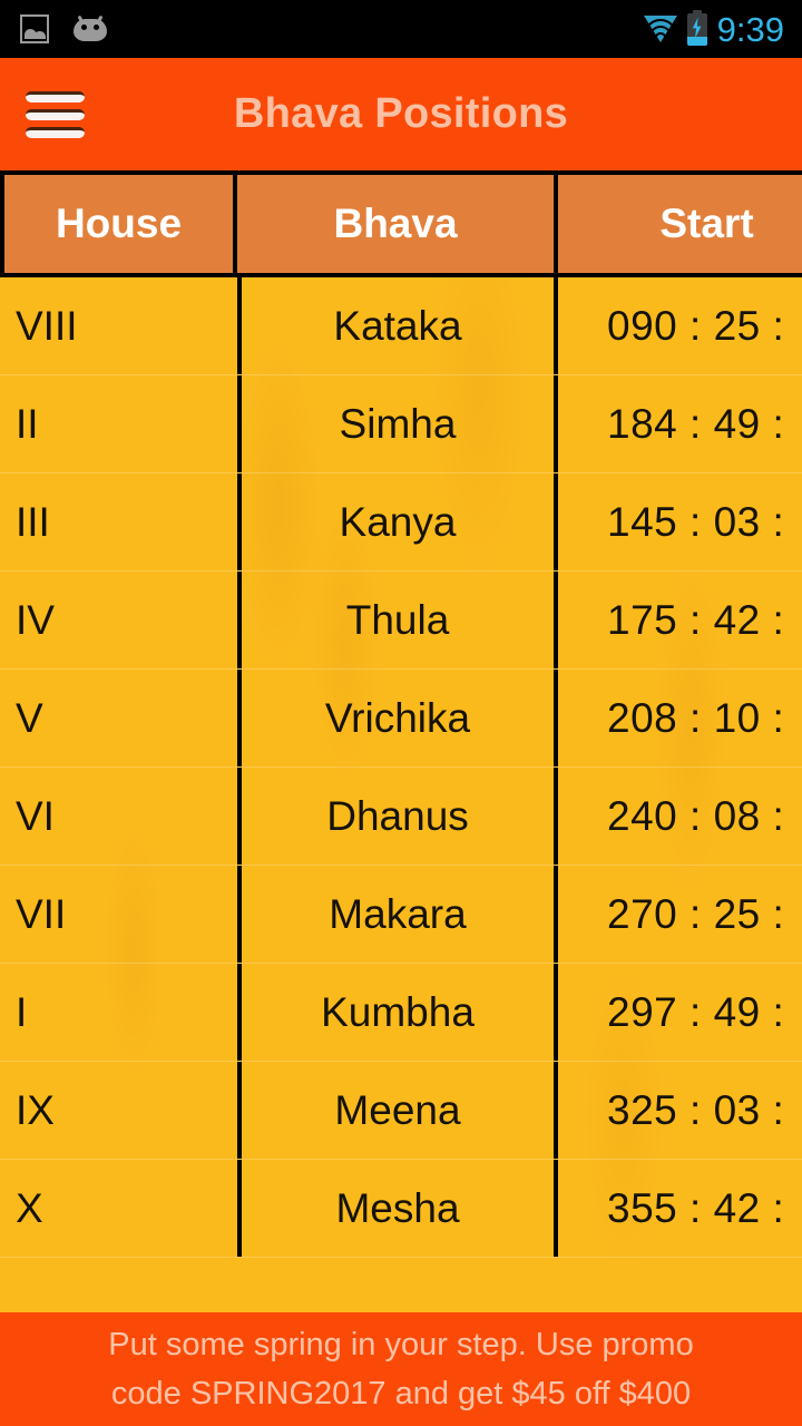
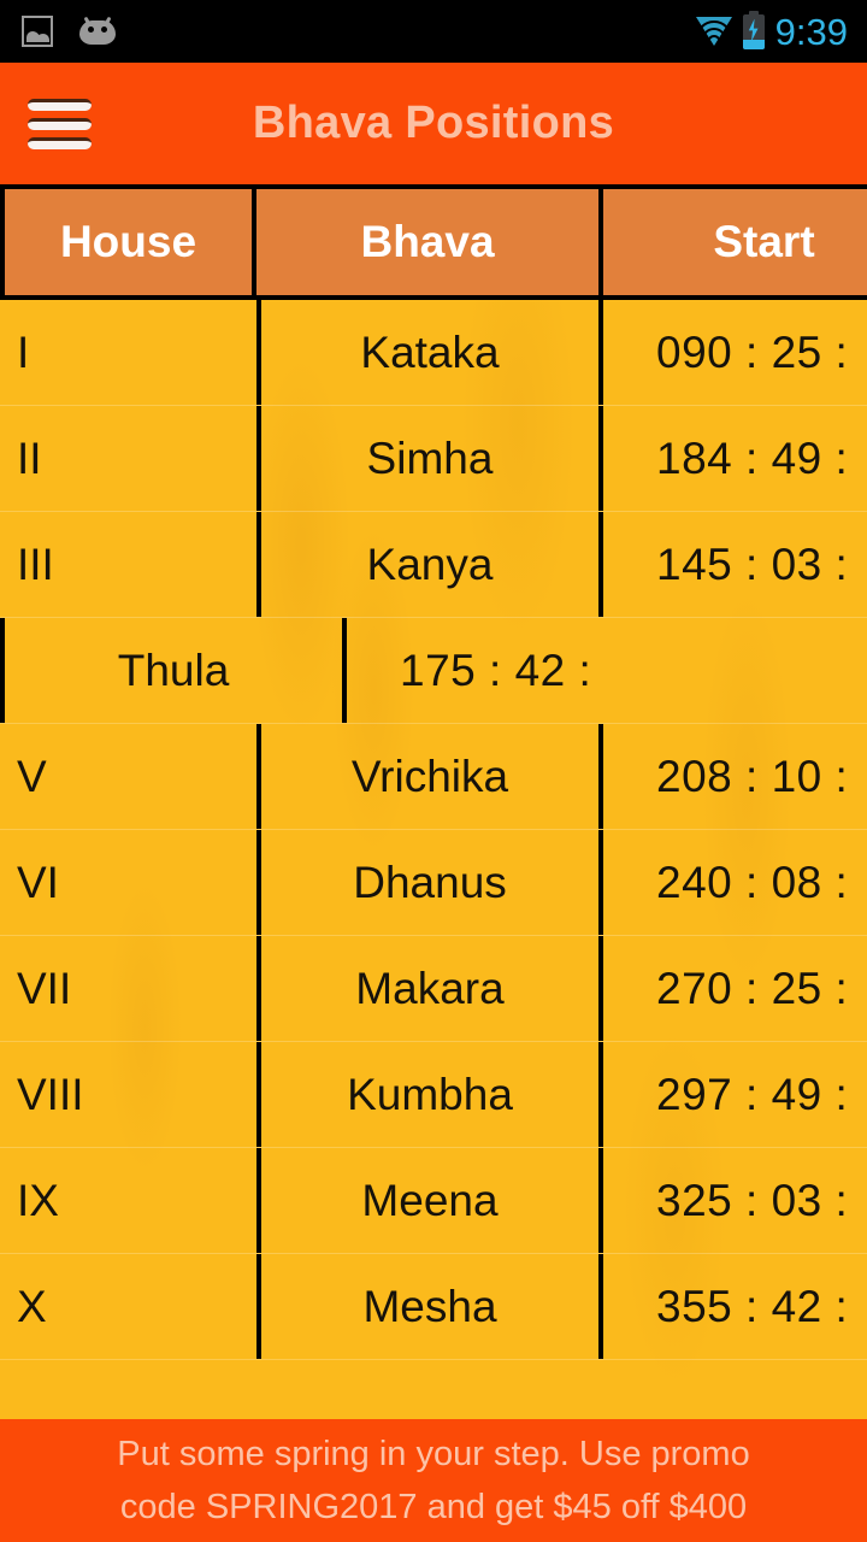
  9:39
  Bhava Positions
  House
  Bhava
  Start
- VIII
+ I
  Kataka
  090 : 25 :
  II
  Simha
  184 : 49 :
  III
  Kanya
  145 : 03 :
- IV
  Thula
  175 : 42 :
  V
  Vrichika
  208 : 10 :
  VI
  Dhanus
  240 : 08 :
  VII
  Makara
  270 : 25 :
- I
+ VIII
  Kumbha
  297 : 49 :
  IX
  Meena
  325 : 03 :
  X
  Mesha
  355 : 42 :
  Put some spring in your step. Use promo
  code SPRING2017 and get $45 off $400
